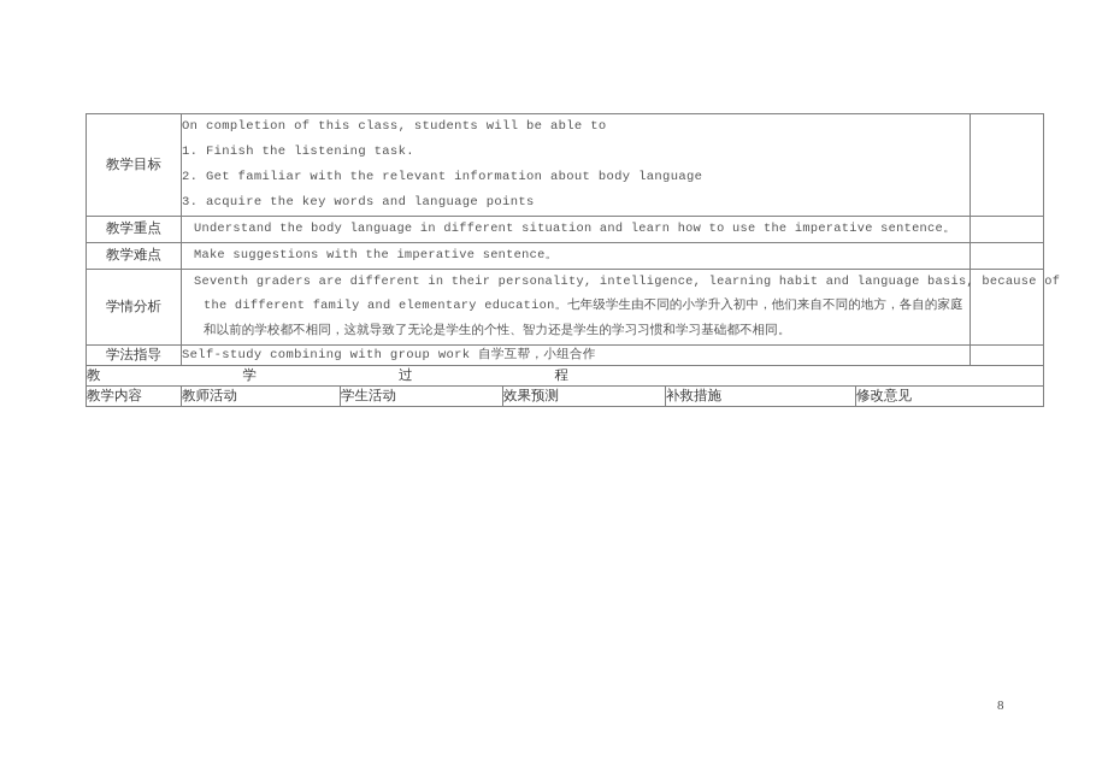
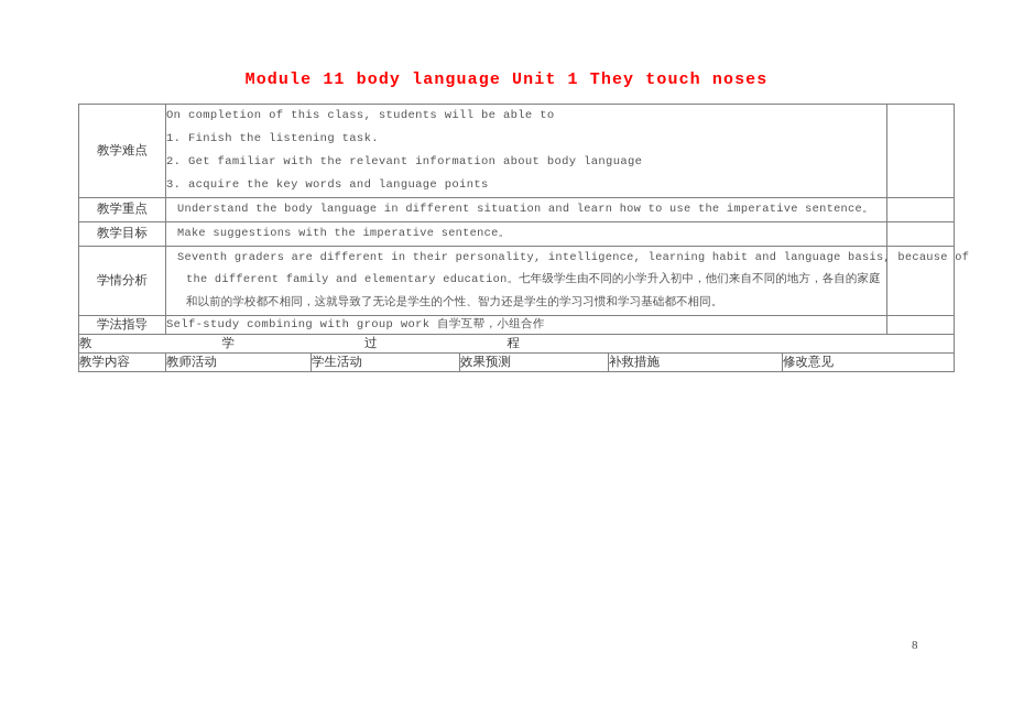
+ Module 11 body language Unit 1 They touch noses
- 教学目标	On completion of this class, students will be able to 1. Finish the listening task. 2. Get familiar with the relevant information about body language 3. acquire the key words and language points
+ 教学难点	On completion of this class, students will be able to 1. Finish the listening task. 2. Get familiar with the relevant information about body language 3. acquire the key words and language points
  教学重点	Understand the body language in different situation and learn how to use the imperative sentence。
- 教学难点	Make suggestions with the imperative sentence。
+ 教学目标	Make suggestions with the imperative sentence。
  学情分析	Seventh graders are different in their personality, intelligence, learning habit and language basis, because of the different family and elementary education。七年级学生由不同的小学升入初中，他们来自不同的地方，各自的家庭 和以前的学校都不相同，这就导致了无论是学生的个性、智力还是学生的学习习惯和学习基础都不相同。
  学法指导	Self-study combining with group work 自学互帮，小组合作
  教 学 过 程
  教学内容	教师活动	学生活动	效果预测	补救措施	修改意见
  8
